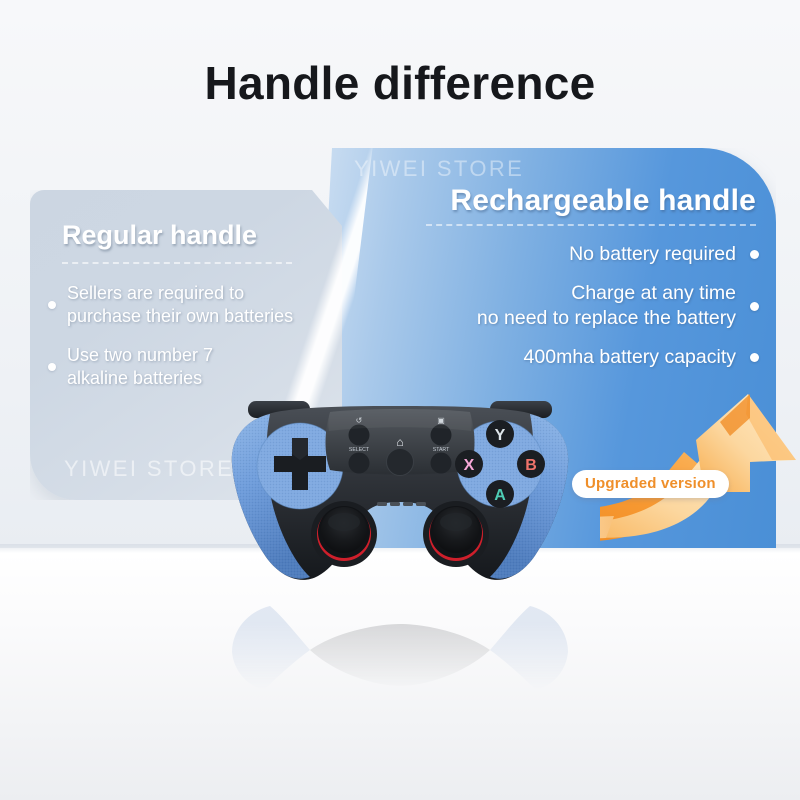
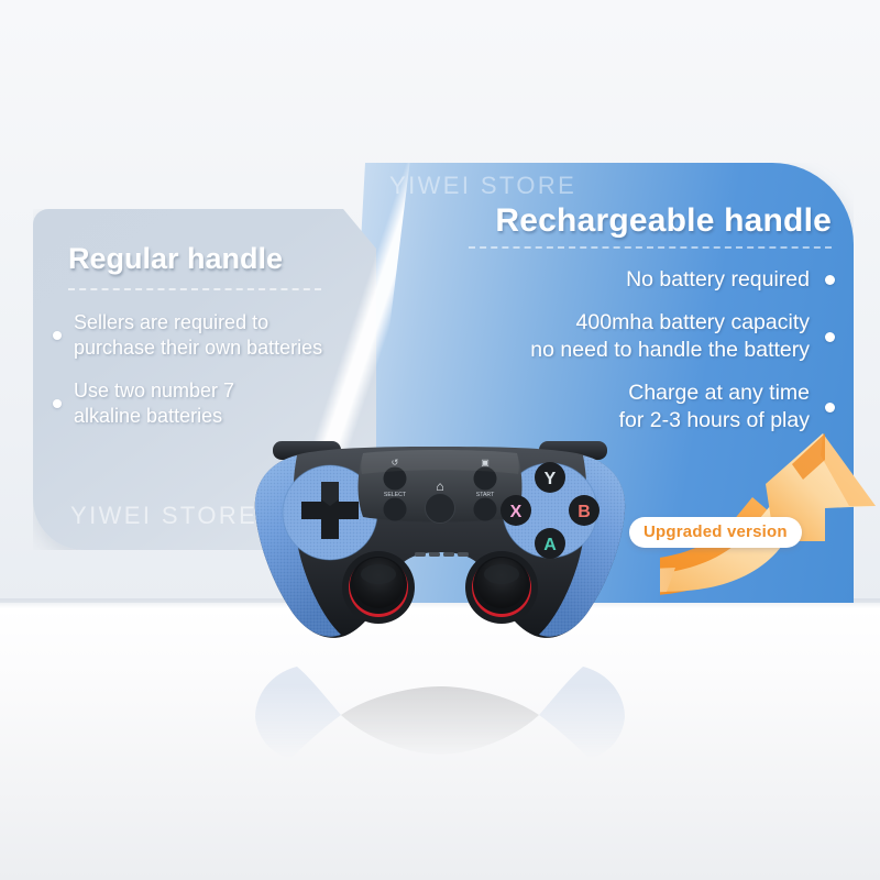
- Handle difference
  IWEI STORE
  Rechargeable handle
  No battery required
- Charge at any time
+ 400mha battery capacity
- no need to replace the battery
+ no need to handle the battery
- 400mha battery capacity
+ Charge at any time
+ for 2-3 hours of play
  YIWEI STORE
  Regular handle
  Sellers are required to
  purchase their own batteries
  Use two number 7
  alkaline batteries
  Upgraded version
  Y
  X
  B
  A
  ↺
  ▣
  ⌂
